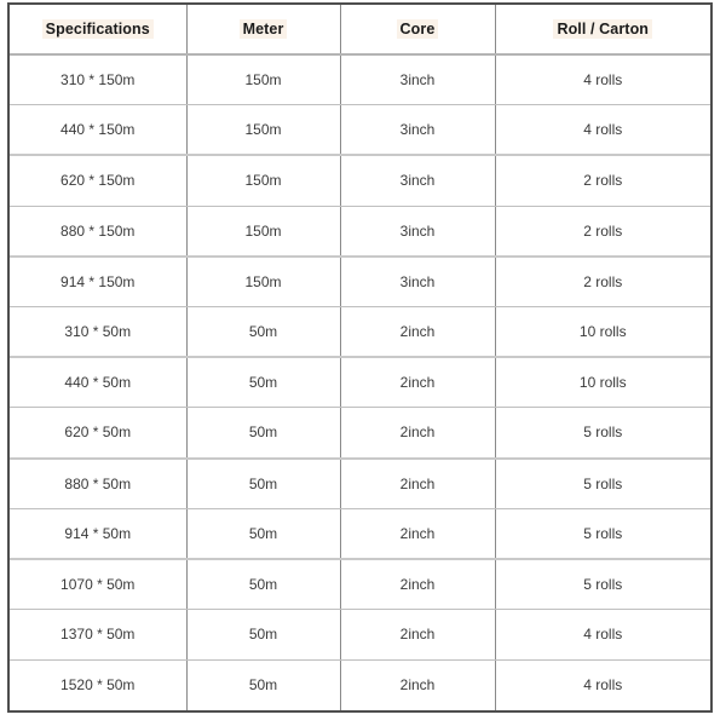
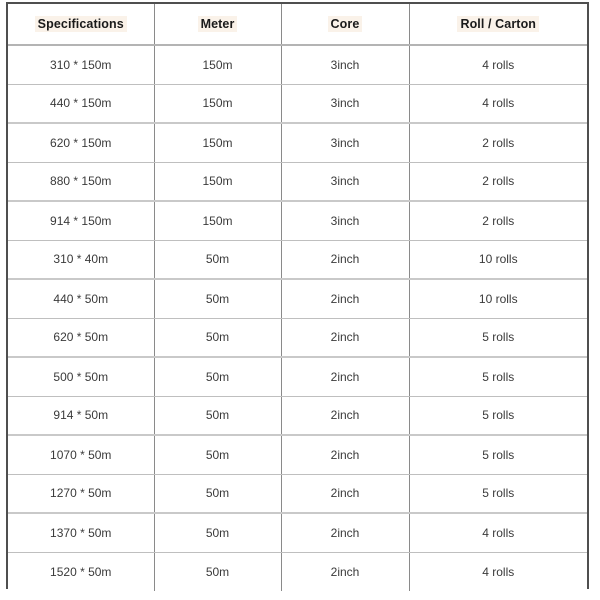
  Specifications	Meter	Core	Roll / Carton
  310 * 150m	150m	3inch	4 rolls
  440 * 150m	150m	3inch	4 rolls
  620 * 150m	150m	3inch	2 rolls
  880 * 150m	150m	3inch	2 rolls
  914 * 150m	150m	3inch	2 rolls
- 310 * 50m	50m	2inch	10 rolls
+ 310 * 40m	50m	2inch	10 rolls
  440 * 50m	50m	2inch	10 rolls
  620 * 50m	50m	2inch	5 rolls
- 880 * 50m	50m	2inch	5 rolls
+ 500 * 50m	50m	2inch	5 rolls
  914 * 50m	50m	2inch	5 rolls
  1070 * 50m	50m	2inch	5 rolls
+ 1270 * 50m	50m	2inch	5 rolls
  1370 * 50m	50m	2inch	4 rolls
  1520 * 50m	50m	2inch	4 rolls
